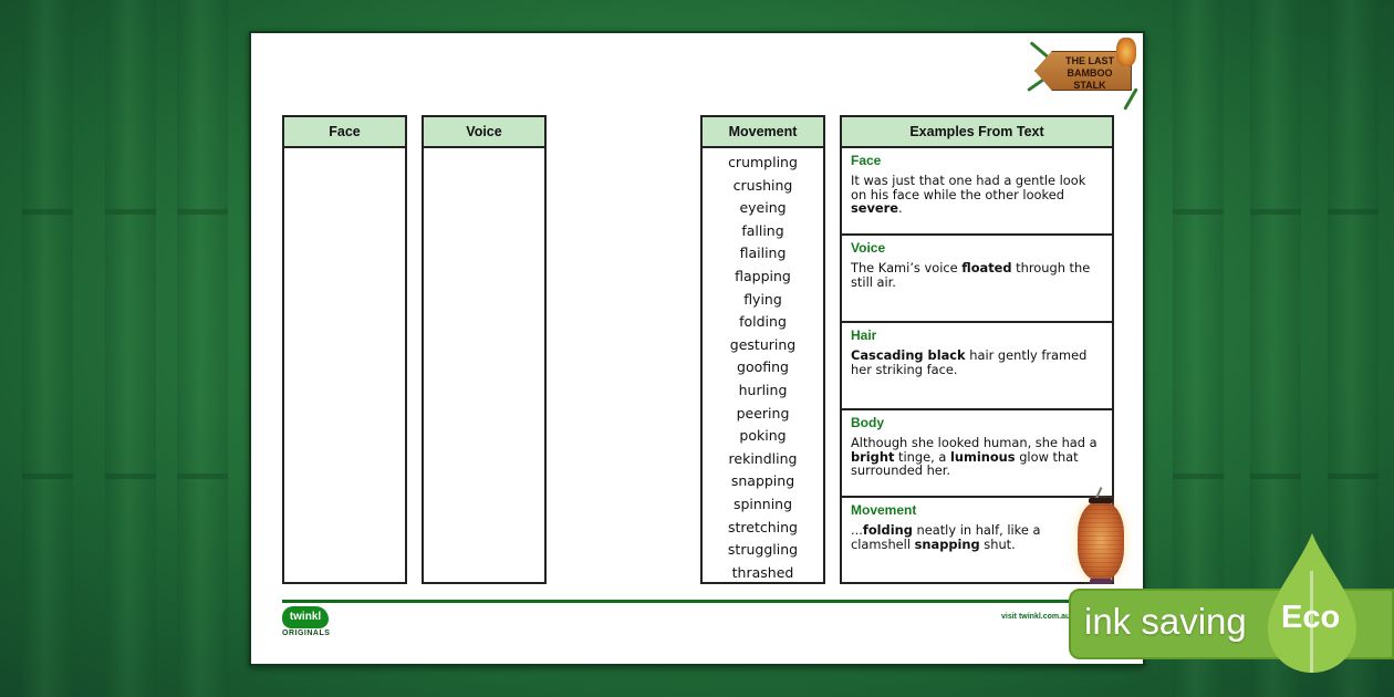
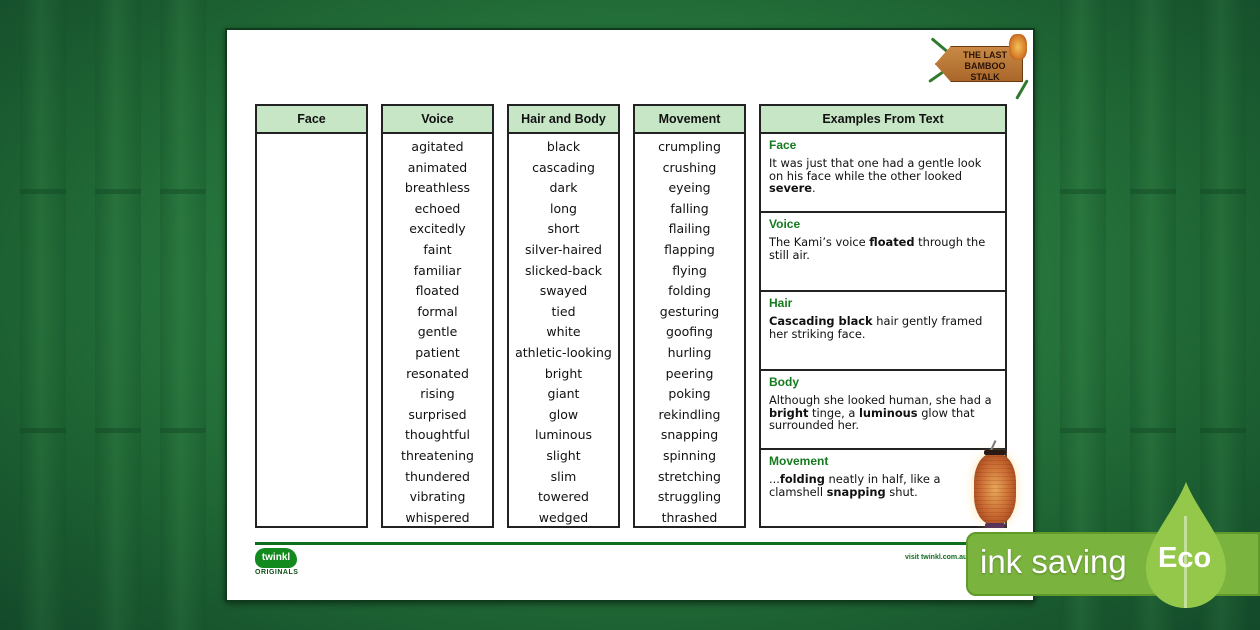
  THE LAST
  BAMBOO STALK
  Face
  Voice
+ agitated
+ animated
+ breathless
+ echoed
+ excitedly
+ faint
+ familiar
+ floated
+ formal
+ gentle
+ patient
+ resonated
+ rising
+ surprised
+ thoughtful
+ threatening
+ thundered
+ vibrating
+ whispered
+ Hair and Body
+ black
+ cascading
+ dark
+ long
+ short
+ silver-haired
+ slicked-back
+ swayed
+ tied
+ white
+ athletic-looking
+ bright
+ giant
+ glow
+ luminous
+ slight
+ slim
+ towered
+ wedged
  Movement
  crumpling
  crushing
  eyeing
  falling
  flailing
  flapping
  flying
  folding
  gesturing
  goofing
  hurling
  peering
  poking
  rekindling
  snapping
  spinning
  stretching
  struggling
  thrashed
  Examples From Text
  Face
  It was just that one had a gentle look on his face while the other looked severe.
  Voice
  The Kami’s voice floated through the still air.
  Hair
  Cascading black hair gently framed her striking face.
  Body
  Although she looked human, she had a bright tinge, a luminous glow that surrounded her.
  Movement
  ...folding neatly in half, like a clamshell snapping shut.
  twinkl
  ink saving
  Eco
